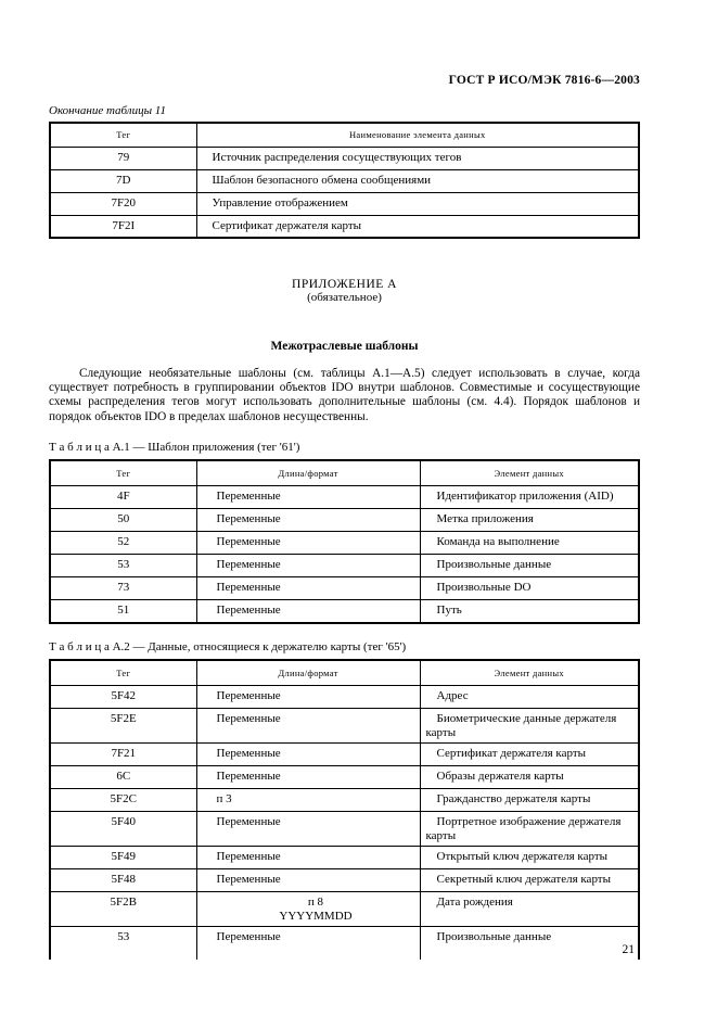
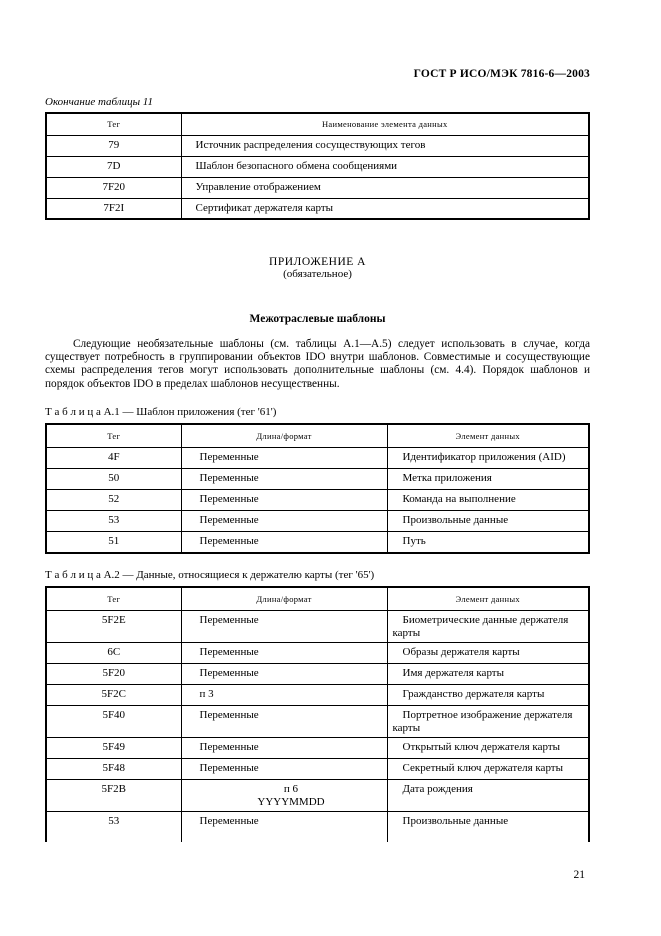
  ГОСТ Р ИСО/МЭК 7816-6—2003
  Окончание таблицы 11
  Тег	Наименование элемента данных
  79	Источник распределения сосуществующих тегов
  7D	Шаблон безопасного обмена сообщениями
  7F20	Управление отображением
  7F2I	Сертификат держателя карты
  ПРИЛОЖЕНИЕ А
  (обязательное)
  Межотраслевые шаблоны
  Следующие необязательные шаблоны (см. таблицы А.1—А.5) следует использовать в случае, когда существует потребность в группировании объектов IDO внутри шаблонов. Совместимые и сосуществующие схемы распределения тегов могут использовать дополнительные шаблоны (см. 4.4). Порядок шаблонов и порядок объектов IDO в пределах шаблонов несущественны.
  Т а б л и ц а А.1 — Шаблон приложения (тег '61')
  Тег	Длина/формат	Элемент данных
  4F	Переменные	Идентификатор приложения (AID)
  50	Переменные	Метка приложения
  52	Переменные	Команда на выполнение
  53	Переменные	Произвольные данные
- 73	Переменные	Произвольные DO
  51	Переменные	Путь
  Т а б л и ц а А.2 — Данные, относящиеся к держателю карты (тег '65')
  Тег	Длина/формат	Элемент данных
- 5F42	Переменные	Адрес
  5F2E	Переменные	Биометрические данные держателя карты
- 7F21	Переменные	Сертификат держателя карты
  6C	Переменные	Образы держателя карты
+ 5F20	Переменные	Имя держателя карты
  5F2C	п 3	Гражданство держателя карты
  5F40	Переменные	Портретное изображение держателя карты
  5F49	Переменные	Открытый ключ держателя карты
  5F48	Переменные	Секретный ключ держателя карты
- 5F2B	п 8 YYYYMMDD	Дата рождения
+ 5F2B	п 6 YYYYMMDD	Дата рождения
  53	Переменные	Произвольные данные
  21
